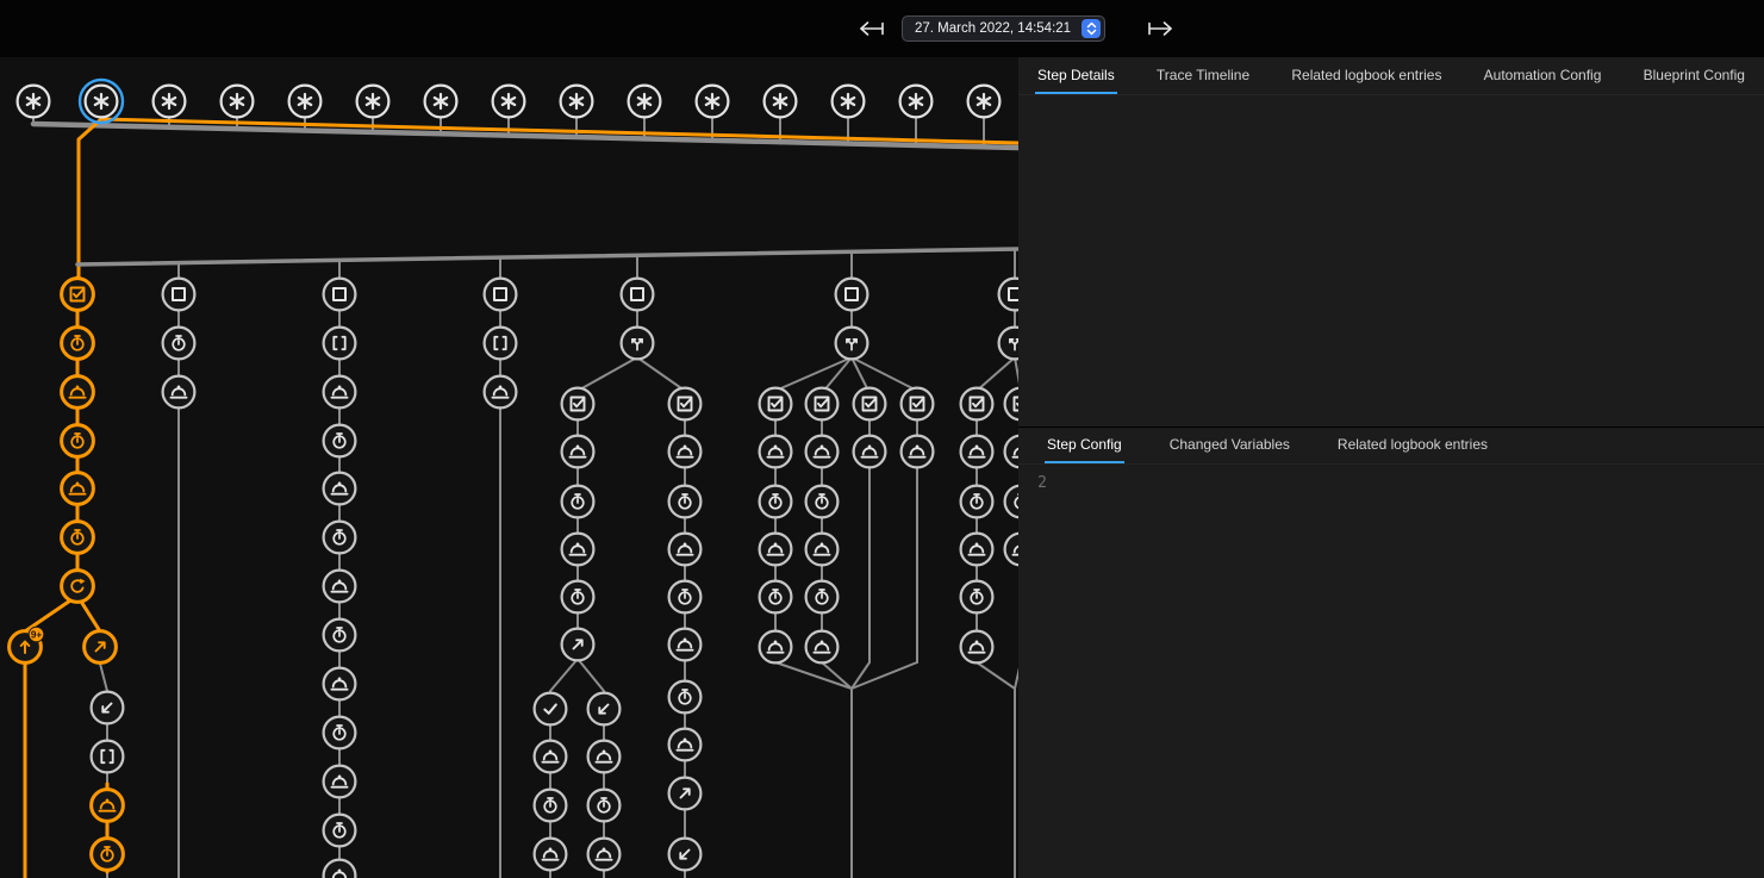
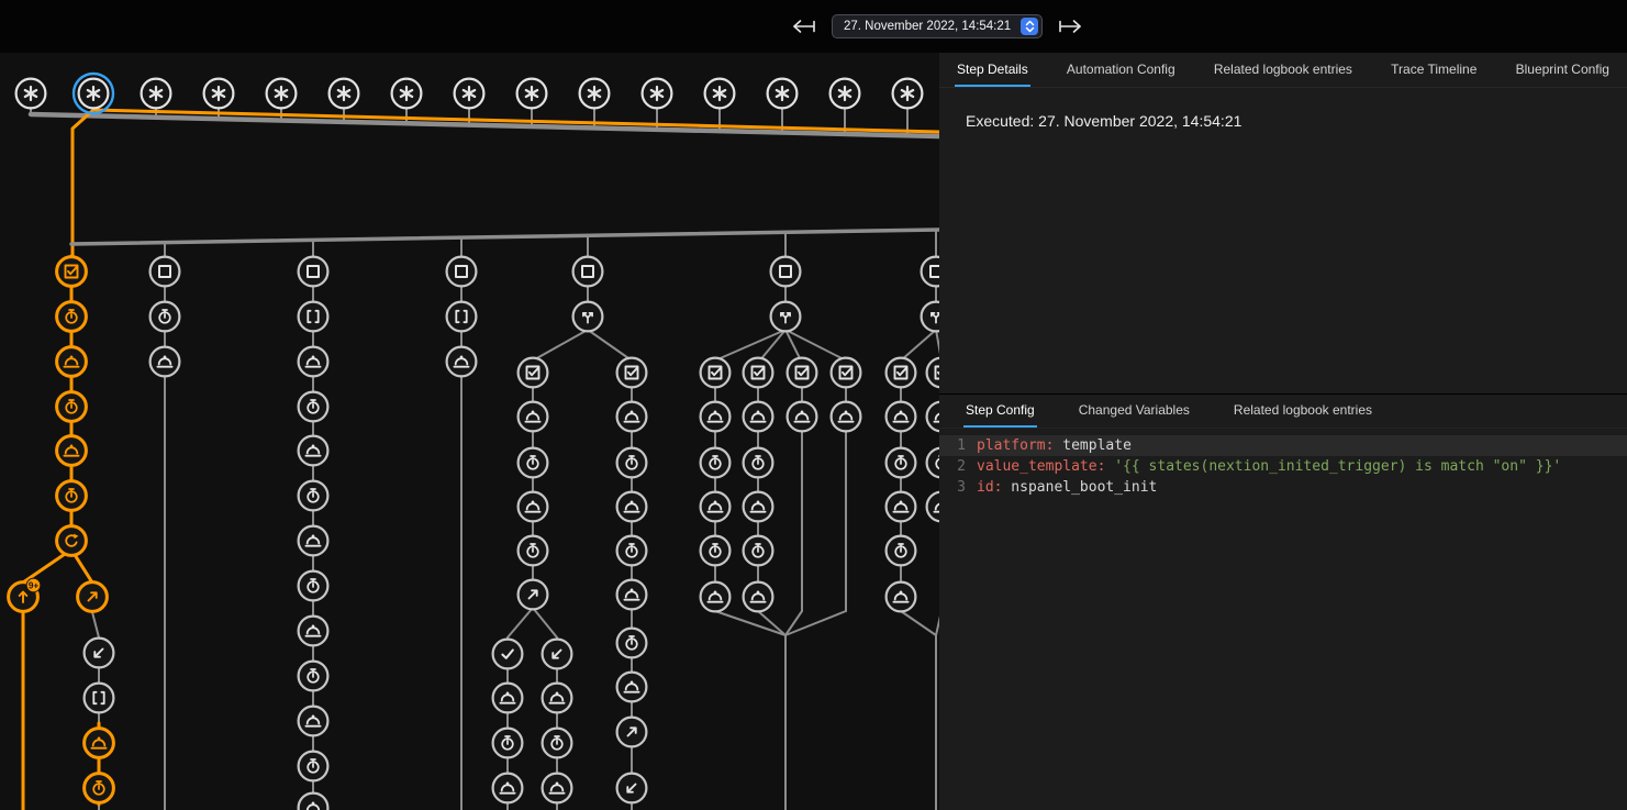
  9+
- 27. March 2022, 14:54:21
+ 27. November 2022, 14:54:21
  Step Details
- Trace Timeline
+ Automation Config
  Related logbook entries
- Automation Config
+ Trace Timeline
  Blueprint Config
+ Executed: 27. November 2022, 14:54:21
  Step Config
  Changed Variables
  Related logbook entries
+ 1
+ platform: template
  2
+ value_template: '{{ states(nextion_inited_trigger) is match "on" }}'
+ 3
+ id: nspanel_boot_init
